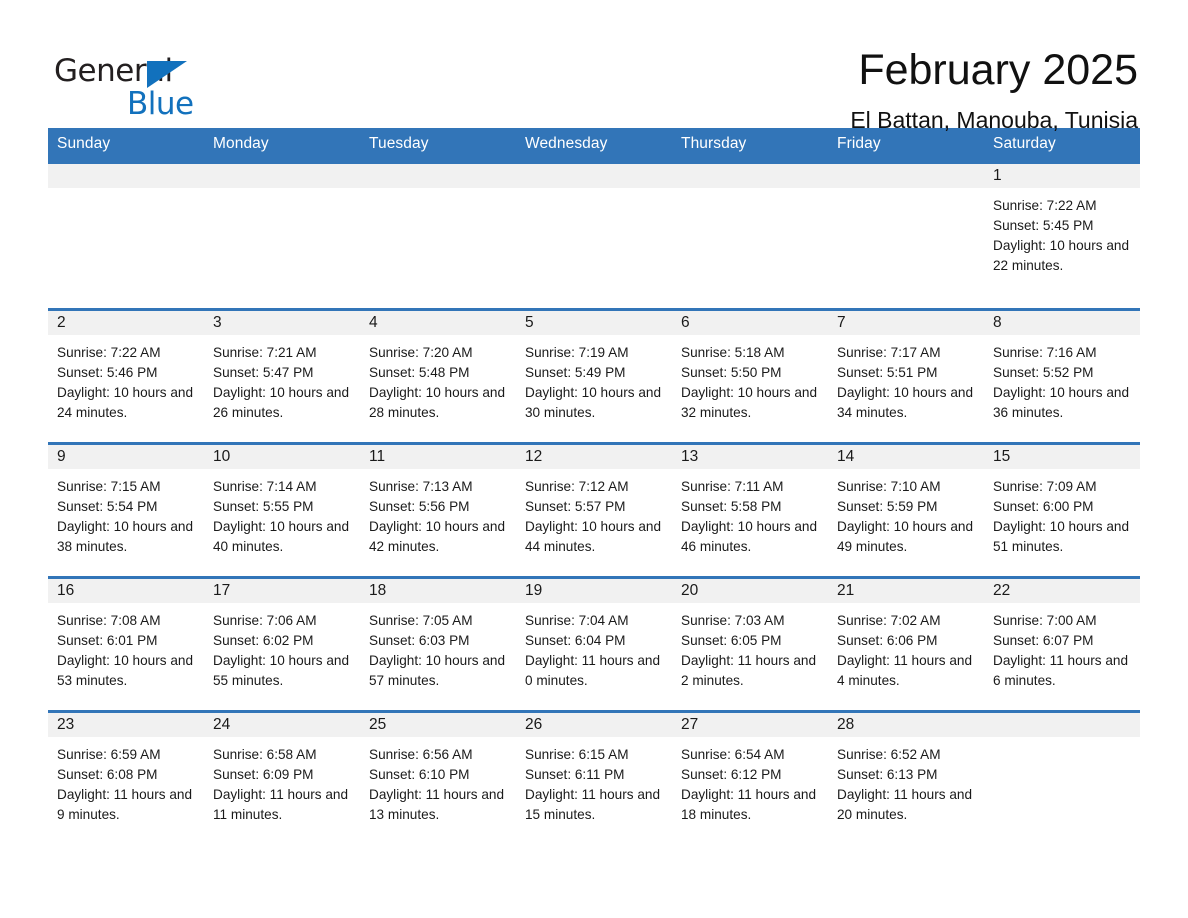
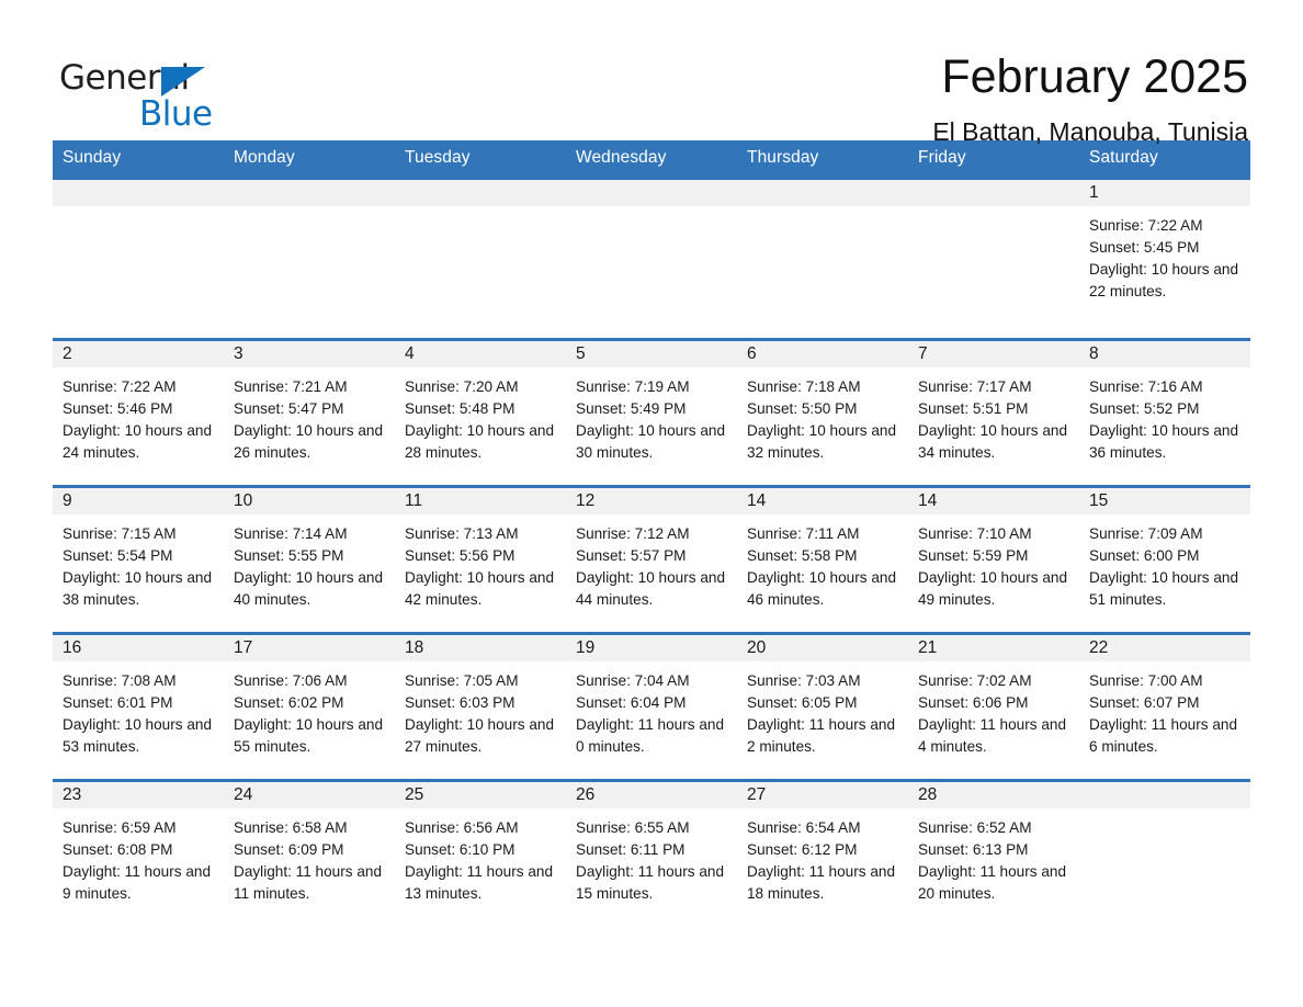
  General
  Blue
  February 2025
  El Battan, Manouba, Tunisia
  Sunday	Monday	Tuesday	Wednesday	Thursday	Friday	Saturday
  						1Sunrise: 7:22 AMSunset: 5:45 PMDaylight: 10 hours and 22 minutes.
- 2Sunrise: 7:22 AMSunset: 5:46 PMDaylight: 10 hours and 24 minutes.	3Sunrise: 7:21 AMSunset: 5:47 PMDaylight: 10 hours and 26 minutes.	4Sunrise: 7:20 AMSunset: 5:48 PMDaylight: 10 hours and 28 minutes.	5Sunrise: 7:19 AMSunset: 5:49 PMDaylight: 10 hours and 30 minutes.	6Sunrise: 5:18 AMSunset: 5:50 PMDaylight: 10 hours and 32 minutes.	7Sunrise: 7:17 AMSunset: 5:51 PMDaylight: 10 hours and 34 minutes.	8Sunrise: 7:16 AMSunset: 5:52 PMDaylight: 10 hours and 36 minutes.
+ 2Sunrise: 7:22 AMSunset: 5:46 PMDaylight: 10 hours and 24 minutes.	3Sunrise: 7:21 AMSunset: 5:47 PMDaylight: 10 hours and 26 minutes.	4Sunrise: 7:20 AMSunset: 5:48 PMDaylight: 10 hours and 28 minutes.	5Sunrise: 7:19 AMSunset: 5:49 PMDaylight: 10 hours and 30 minutes.	6Sunrise: 7:18 AMSunset: 5:50 PMDaylight: 10 hours and 32 minutes.	7Sunrise: 7:17 AMSunset: 5:51 PMDaylight: 10 hours and 34 minutes.	8Sunrise: 7:16 AMSunset: 5:52 PMDaylight: 10 hours and 36 minutes.
- 9Sunrise: 7:15 AMSunset: 5:54 PMDaylight: 10 hours and 38 minutes.	10Sunrise: 7:14 AMSunset: 5:55 PMDaylight: 10 hours and 40 minutes.	11Sunrise: 7:13 AMSunset: 5:56 PMDaylight: 10 hours and 42 minutes.	12Sunrise: 7:12 AMSunset: 5:57 PMDaylight: 10 hours and 44 minutes.	13Sunrise: 7:11 AMSunset: 5:58 PMDaylight: 10 hours and 46 minutes.	14Sunrise: 7:10 AMSunset: 5:59 PMDaylight: 10 hours and 49 minutes.	15Sunrise: 7:09 AMSunset: 6:00 PMDaylight: 10 hours and 51 minutes.
+ 9Sunrise: 7:15 AMSunset: 5:54 PMDaylight: 10 hours and 38 minutes.	10Sunrise: 7:14 AMSunset: 5:55 PMDaylight: 10 hours and 40 minutes.	11Sunrise: 7:13 AMSunset: 5:56 PMDaylight: 10 hours and 42 minutes.	12Sunrise: 7:12 AMSunset: 5:57 PMDaylight: 10 hours and 44 minutes.	14Sunrise: 7:11 AMSunset: 5:58 PMDaylight: 10 hours and 46 minutes.	14Sunrise: 7:10 AMSunset: 5:59 PMDaylight: 10 hours and 49 minutes.	15Sunrise: 7:09 AMSunset: 6:00 PMDaylight: 10 hours and 51 minutes.
- 16Sunrise: 7:08 AMSunset: 6:01 PMDaylight: 10 hours and 53 minutes.	17Sunrise: 7:06 AMSunset: 6:02 PMDaylight: 10 hours and 55 minutes.	18Sunrise: 7:05 AMSunset: 6:03 PMDaylight: 10 hours and 57 minutes.	19Sunrise: 7:04 AMSunset: 6:04 PMDaylight: 11 hours and 0 minutes.	20Sunrise: 7:03 AMSunset: 6:05 PMDaylight: 11 hours and 2 minutes.	21Sunrise: 7:02 AMSunset: 6:06 PMDaylight: 11 hours and 4 minutes.	22Sunrise: 7:00 AMSunset: 6:07 PMDaylight: 11 hours and 6 minutes.
+ 16Sunrise: 7:08 AMSunset: 6:01 PMDaylight: 10 hours and 53 minutes.	17Sunrise: 7:06 AMSunset: 6:02 PMDaylight: 10 hours and 55 minutes.	18Sunrise: 7:05 AMSunset: 6:03 PMDaylight: 10 hours and 27 minutes.	19Sunrise: 7:04 AMSunset: 6:04 PMDaylight: 11 hours and 0 minutes.	20Sunrise: 7:03 AMSunset: 6:05 PMDaylight: 11 hours and 2 minutes.	21Sunrise: 7:02 AMSunset: 6:06 PMDaylight: 11 hours and 4 minutes.	22Sunrise: 7:00 AMSunset: 6:07 PMDaylight: 11 hours and 6 minutes.
- 23Sunrise: 6:59 AMSunset: 6:08 PMDaylight: 11 hours and 9 minutes.	24Sunrise: 6:58 AMSunset: 6:09 PMDaylight: 11 hours and 11 minutes.	25Sunrise: 6:56 AMSunset: 6:10 PMDaylight: 11 hours and 13 minutes.	26Sunrise: 6:15 AMSunset: 6:11 PMDaylight: 11 hours and 15 minutes.	27Sunrise: 6:54 AMSunset: 6:12 PMDaylight: 11 hours and 18 minutes.	28Sunrise: 6:52 AMSunset: 6:13 PMDaylight: 11 hours and 20 minutes.
+ 23Sunrise: 6:59 AMSunset: 6:08 PMDaylight: 11 hours and 9 minutes.	24Sunrise: 6:58 AMSunset: 6:09 PMDaylight: 11 hours and 11 minutes.	25Sunrise: 6:56 AMSunset: 6:10 PMDaylight: 11 hours and 13 minutes.	26Sunrise: 6:55 AMSunset: 6:11 PMDaylight: 11 hours and 15 minutes.	27Sunrise: 6:54 AMSunset: 6:12 PMDaylight: 11 hours and 18 minutes.	28Sunrise: 6:52 AMSunset: 6:13 PMDaylight: 11 hours and 20 minutes.
